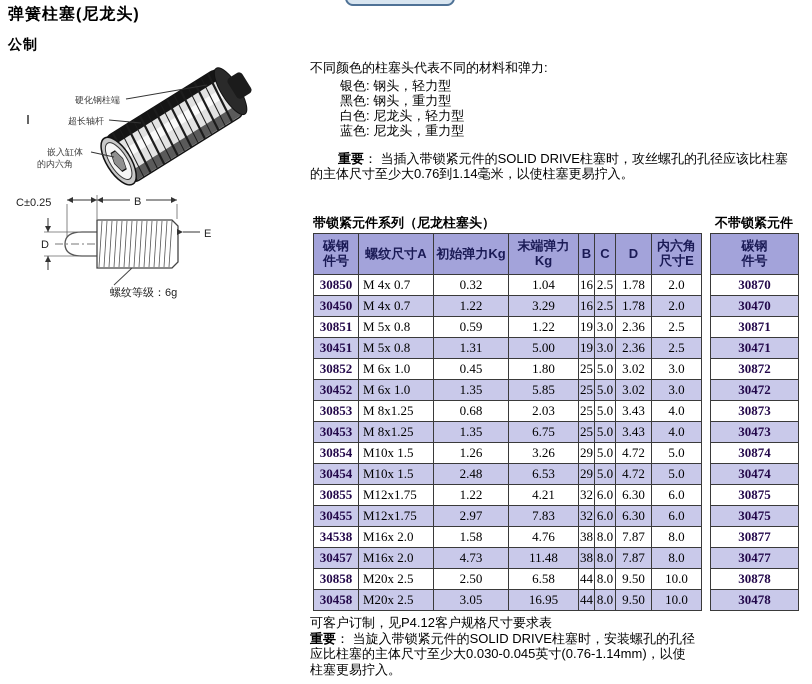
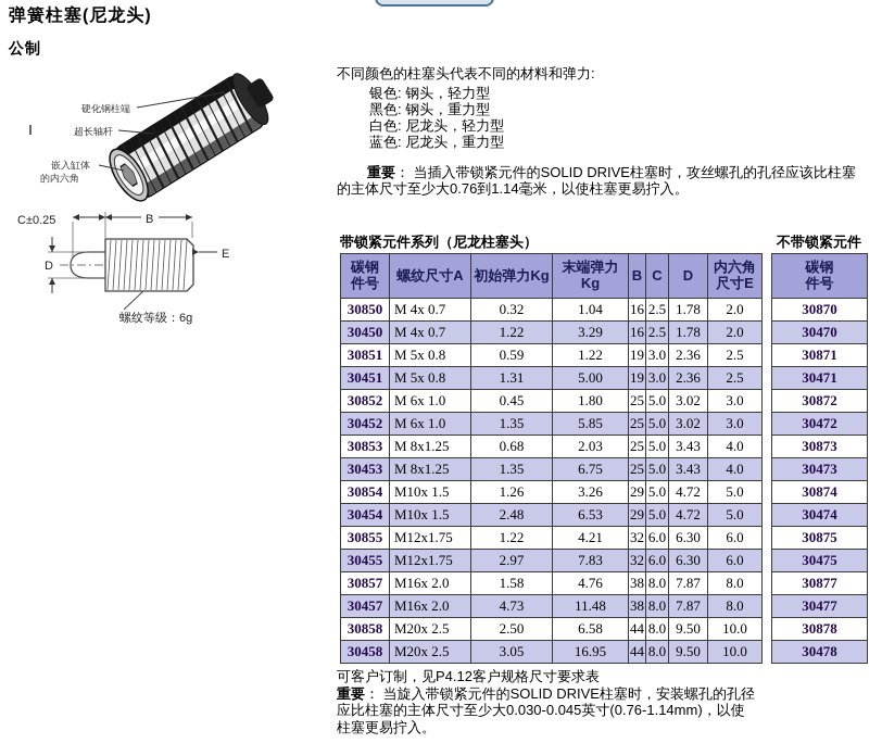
  弹簧柱塞(尼龙头)
  公制
  硬化钢柱端
  超长轴杆
  嵌入缸体
  的内六角
  C±0.25
  B
  D
  E
  螺纹等级：6g
  不同颜色的柱塞头代表不同的材料和弹力:
  银色: 钢头，轻力型
  黑色: 钢头，重力型
  白色: 尼龙头，轻力型
  蓝色: 尼龙头，重力型
  重要： 当插入带锁紧元件的SOLID DRIVE柱塞时，攻丝螺孔的孔径应该比柱塞
  的主体尺寸至少大0.76到1.14毫米，以使柱塞更易拧入。
  带锁紧元件系列（尼龙柱塞头）
  不带锁紧元件
  碳钢 件号	螺纹尺寸A	初始弹力Kg	末端弹力 Kg	B	C	D	内六角 尺寸E
  30850	M 4x 0.7	0.32	1.04	16	2.5	1.78	2.0
  30450	M 4x 0.7	1.22	3.29	16	2.5	1.78	2.0
  30851	M 5x 0.8	0.59	1.22	19	3.0	2.36	2.5
  30451	M 5x 0.8	1.31	5.00	19	3.0	2.36	2.5
  30852	M 6x 1.0	0.45	1.80	25	5.0	3.02	3.0
  30452	M 6x 1.0	1.35	5.85	25	5.0	3.02	3.0
  30853	M 8x1.25	0.68	2.03	25	5.0	3.43	4.0
  30453	M 8x1.25	1.35	6.75	25	5.0	3.43	4.0
  30854	M10x 1.5	1.26	3.26	29	5.0	4.72	5.0
  30454	M10x 1.5	2.48	6.53	29	5.0	4.72	5.0
  30855	M12x1.75	1.22	4.21	32	6.0	6.30	6.0
  30455	M12x1.75	2.97	7.83	32	6.0	6.30	6.0
- 34538	M16x 2.0	1.58	4.76	38	8.0	7.87	8.0
+ 30857	M16x 2.0	1.58	4.76	38	8.0	7.87	8.0
  30457	M16x 2.0	4.73	11.48	38	8.0	7.87	8.0
  30858	M20x 2.5	2.50	6.58	44	8.0	9.50	10.0
  30458	M20x 2.5	3.05	16.95	44	8.0	9.50	10.0
  碳钢 件号
  30870
  30470
  30871
  30471
  30872
  30472
  30873
  30473
  30874
  30474
  30875
  30475
  30877
  30477
  30878
  30478
  可客户订制，见P4.12客户规格尺寸要求表
  重要： 当旋入带锁紧元件的SOLID DRIVE柱塞时，安装螺孔的孔径
  应比柱塞的主体尺寸至少大0.030-0.045英寸(0.76-1.14mm)，以使
  柱塞更易拧入。
